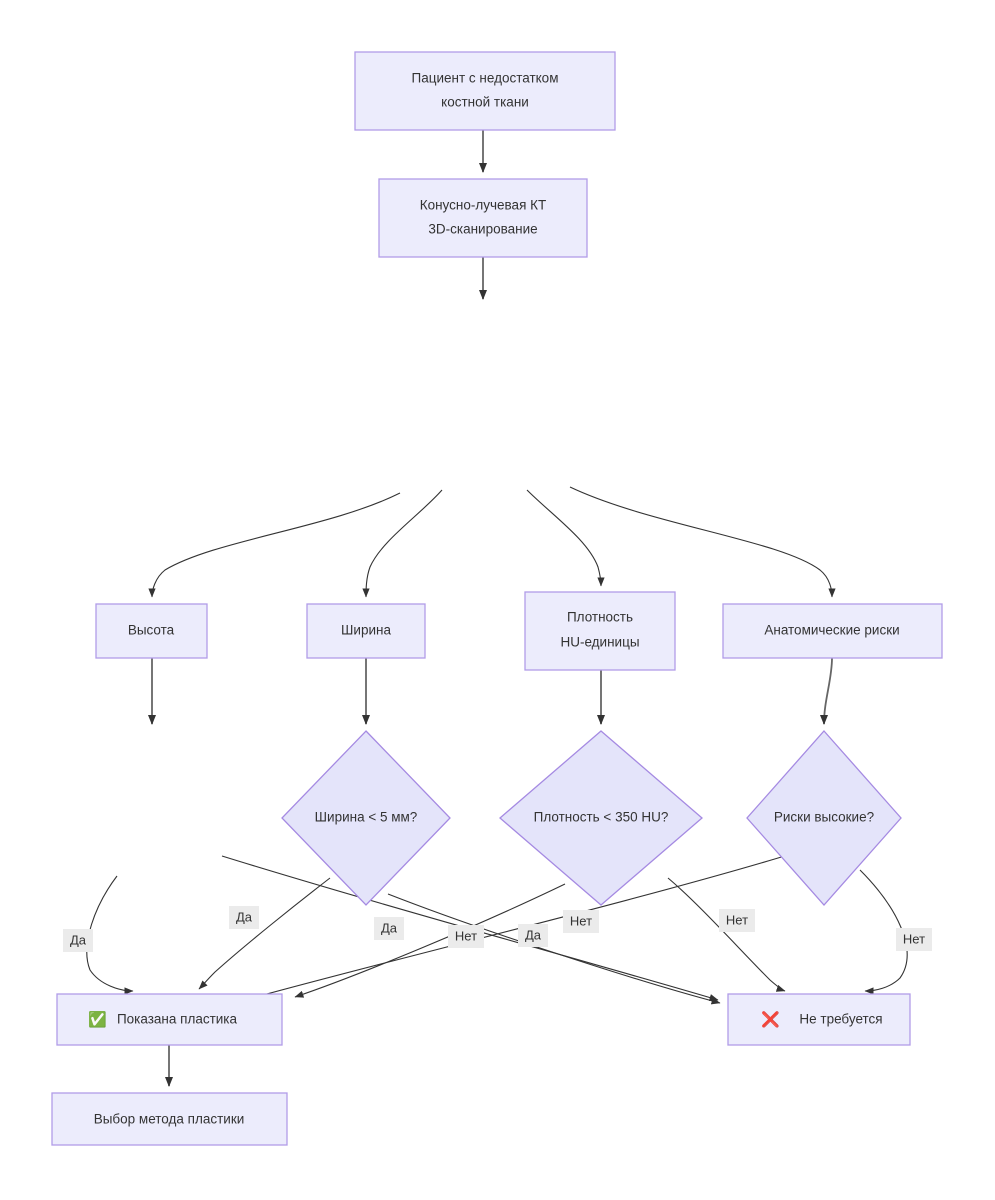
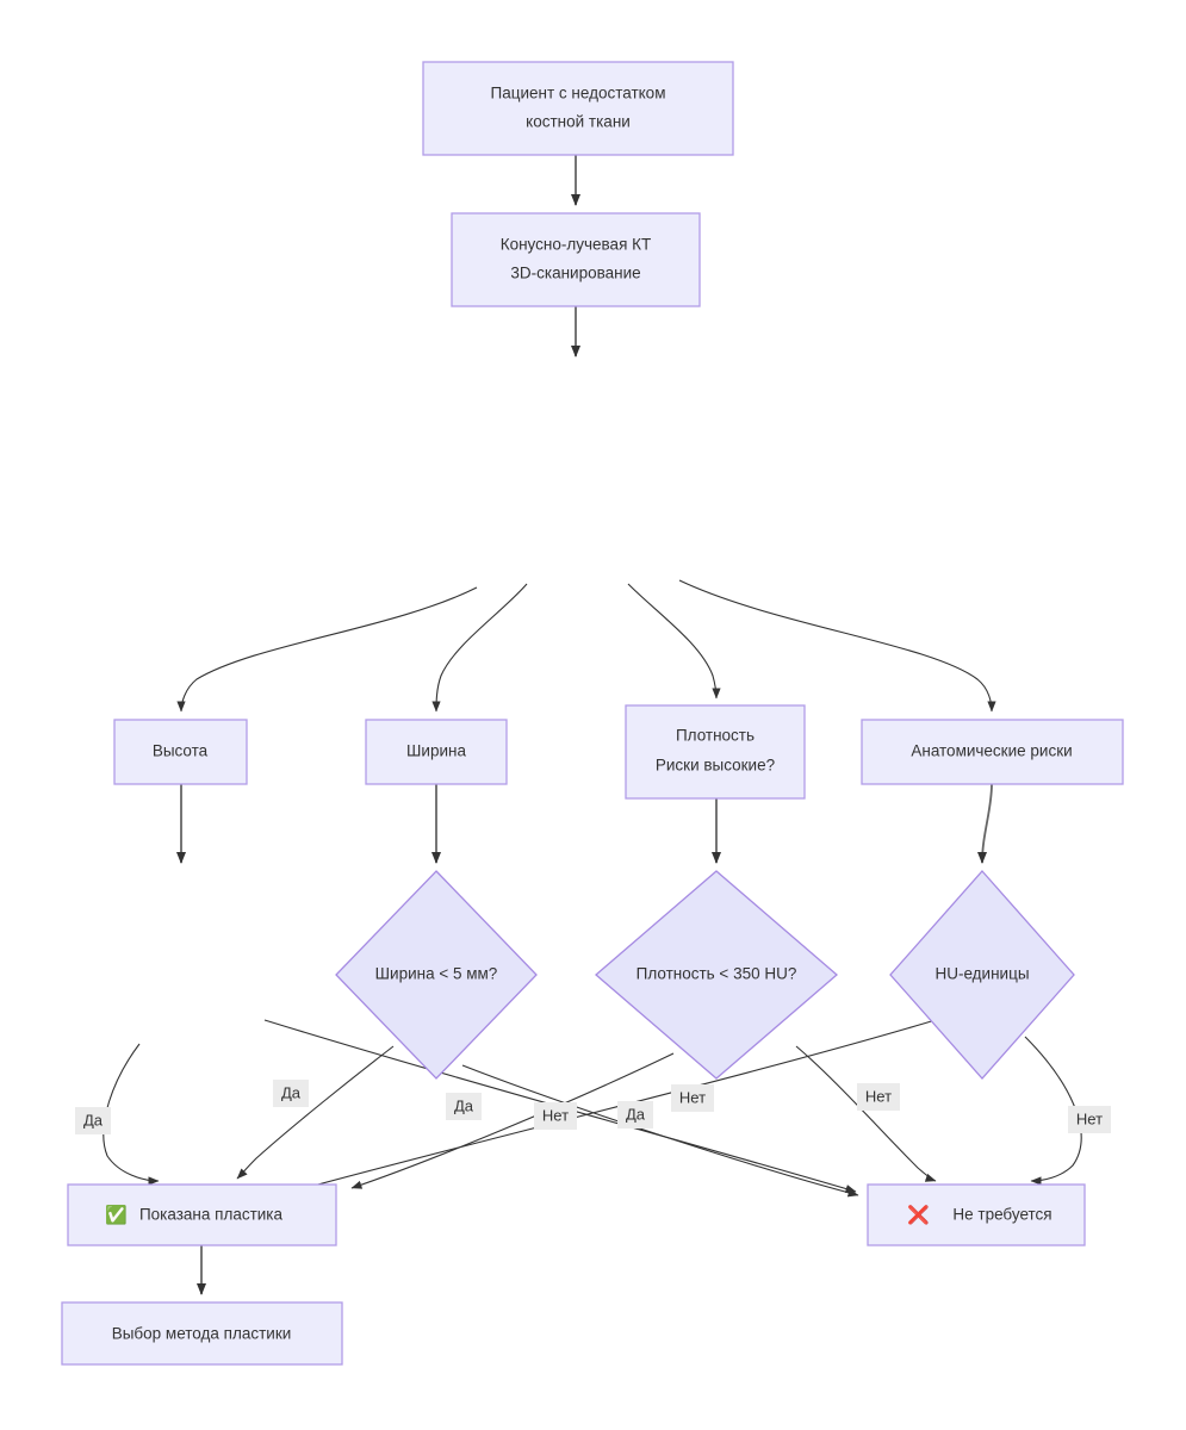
  Пациент с недостатком
  костной ткани
  Конусно-лучевая КТ
  3D-сканирование
  Высота
  Ширина
  Плотность
- HU-единицы
+ Риски высокие?
  Анатомические риски
  Ширина < 5 мм?
  Плотность < 350 HU?
- Риски высокие?
+ HU-единицы
  ✅
  Показана пластика
  ❌
  Не требуется
  Выбор метода пластики
  Да
  Да
  Да
  Нет
  Да
  Нет
  Нет
  Нет
